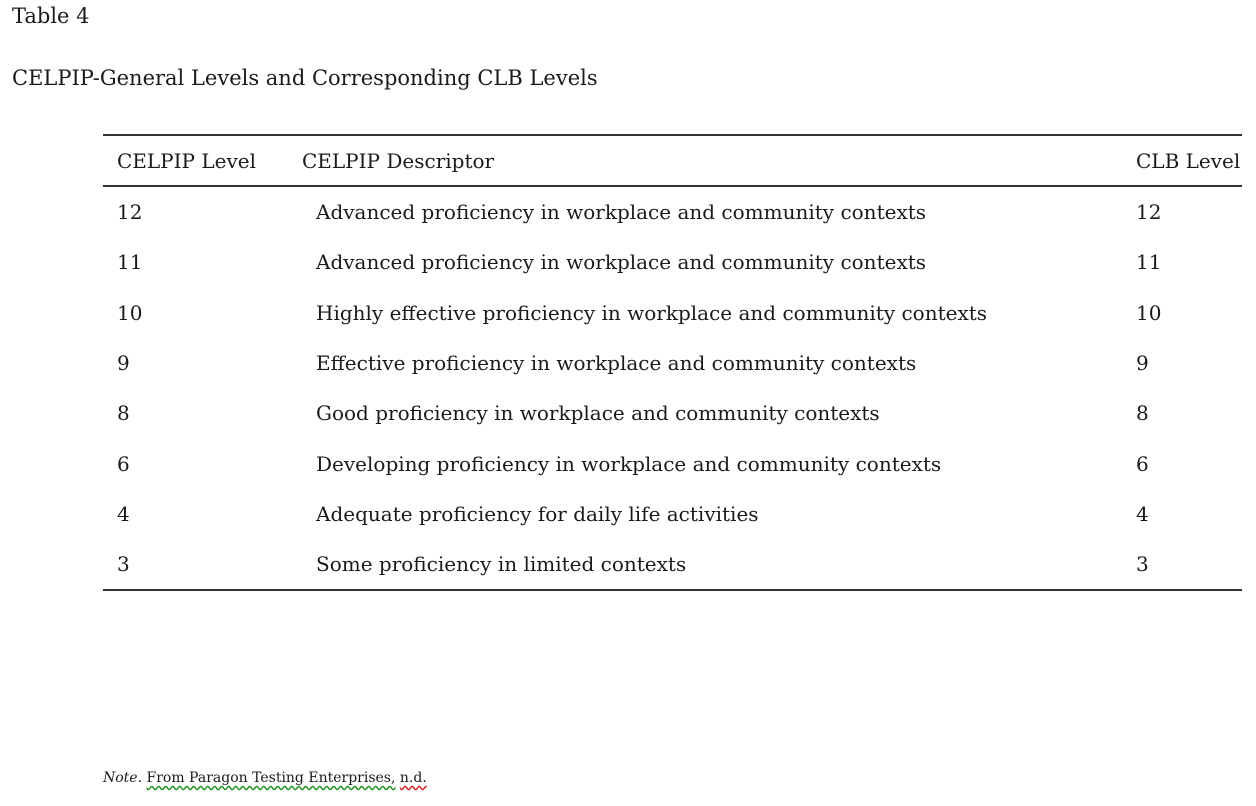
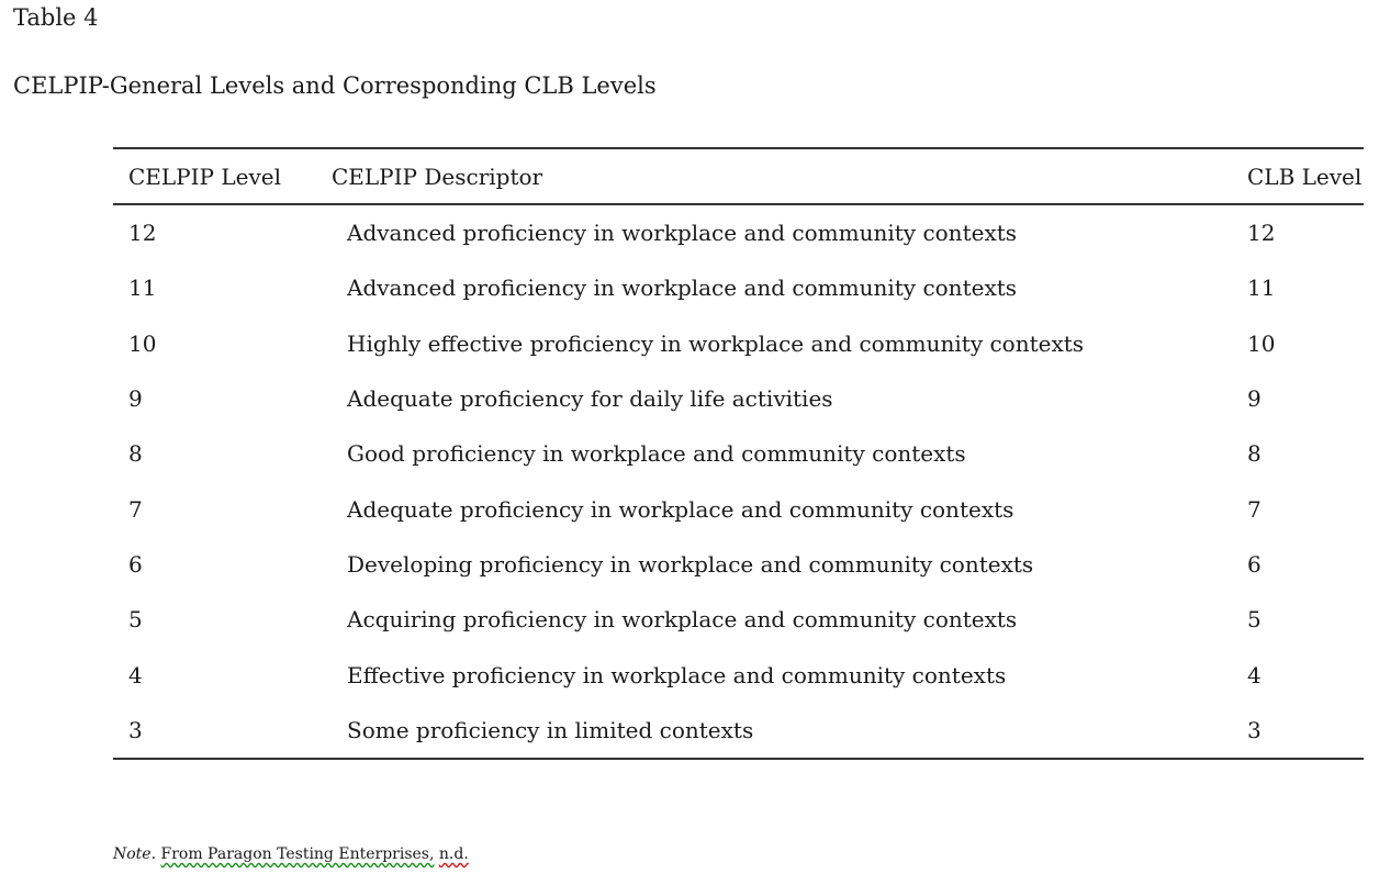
  Table 4
  CELPIP-General Levels and Corresponding CLB Levels
  CELPIP Level	CELPIP Descriptor	CLB Level
  12	Advanced proficiency in workplace and community contexts	12
  11	Advanced proficiency in workplace and community contexts	11
  10	Highly effective proficiency in workplace and community contexts	10
- 9	Effective proficiency in workplace and community contexts	9
+ 9	Adequate proficiency for daily life activities	9
  8	Good proficiency in workplace and community contexts	8
+ 7	Adequate proficiency in workplace and community contexts	7
  6	Developing proficiency in workplace and community contexts	6
+ 5	Acquiring proficiency in workplace and community contexts	5
- 4	Adequate proficiency for daily life activities	4
+ 4	Effective proficiency in workplace and community contexts	4
  3	Some proficiency in limited contexts	3
  Note. From Paragon Testing Enterprises, n.d.
